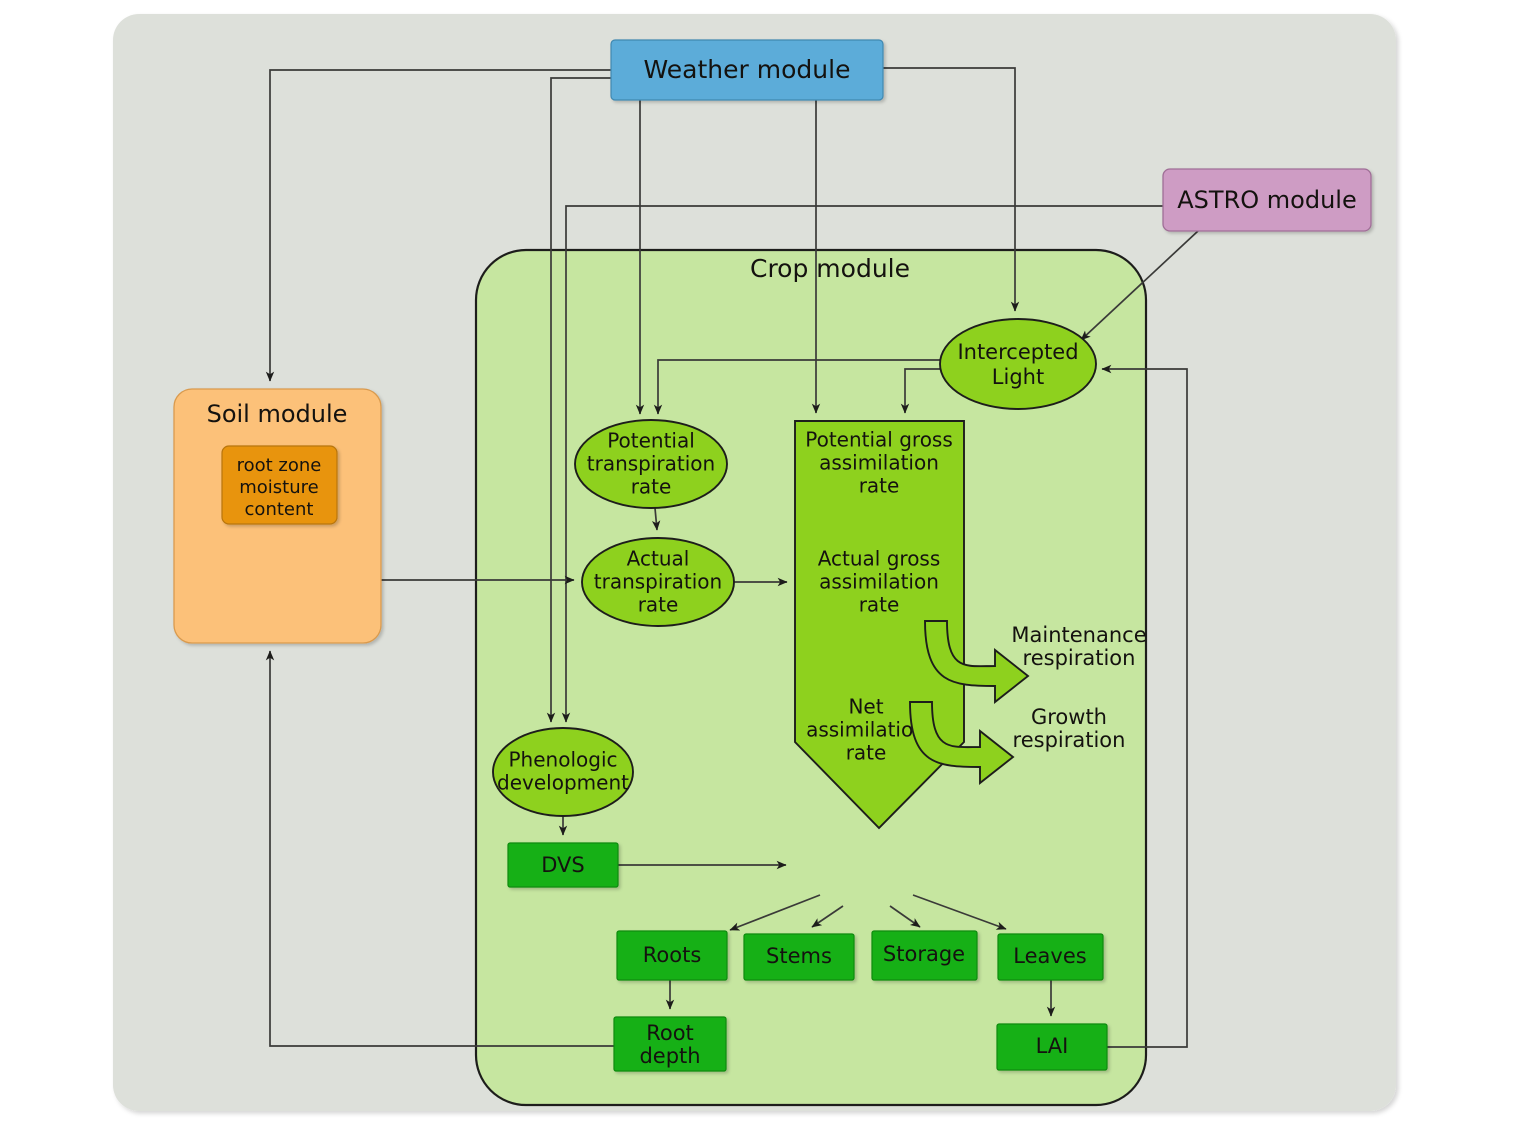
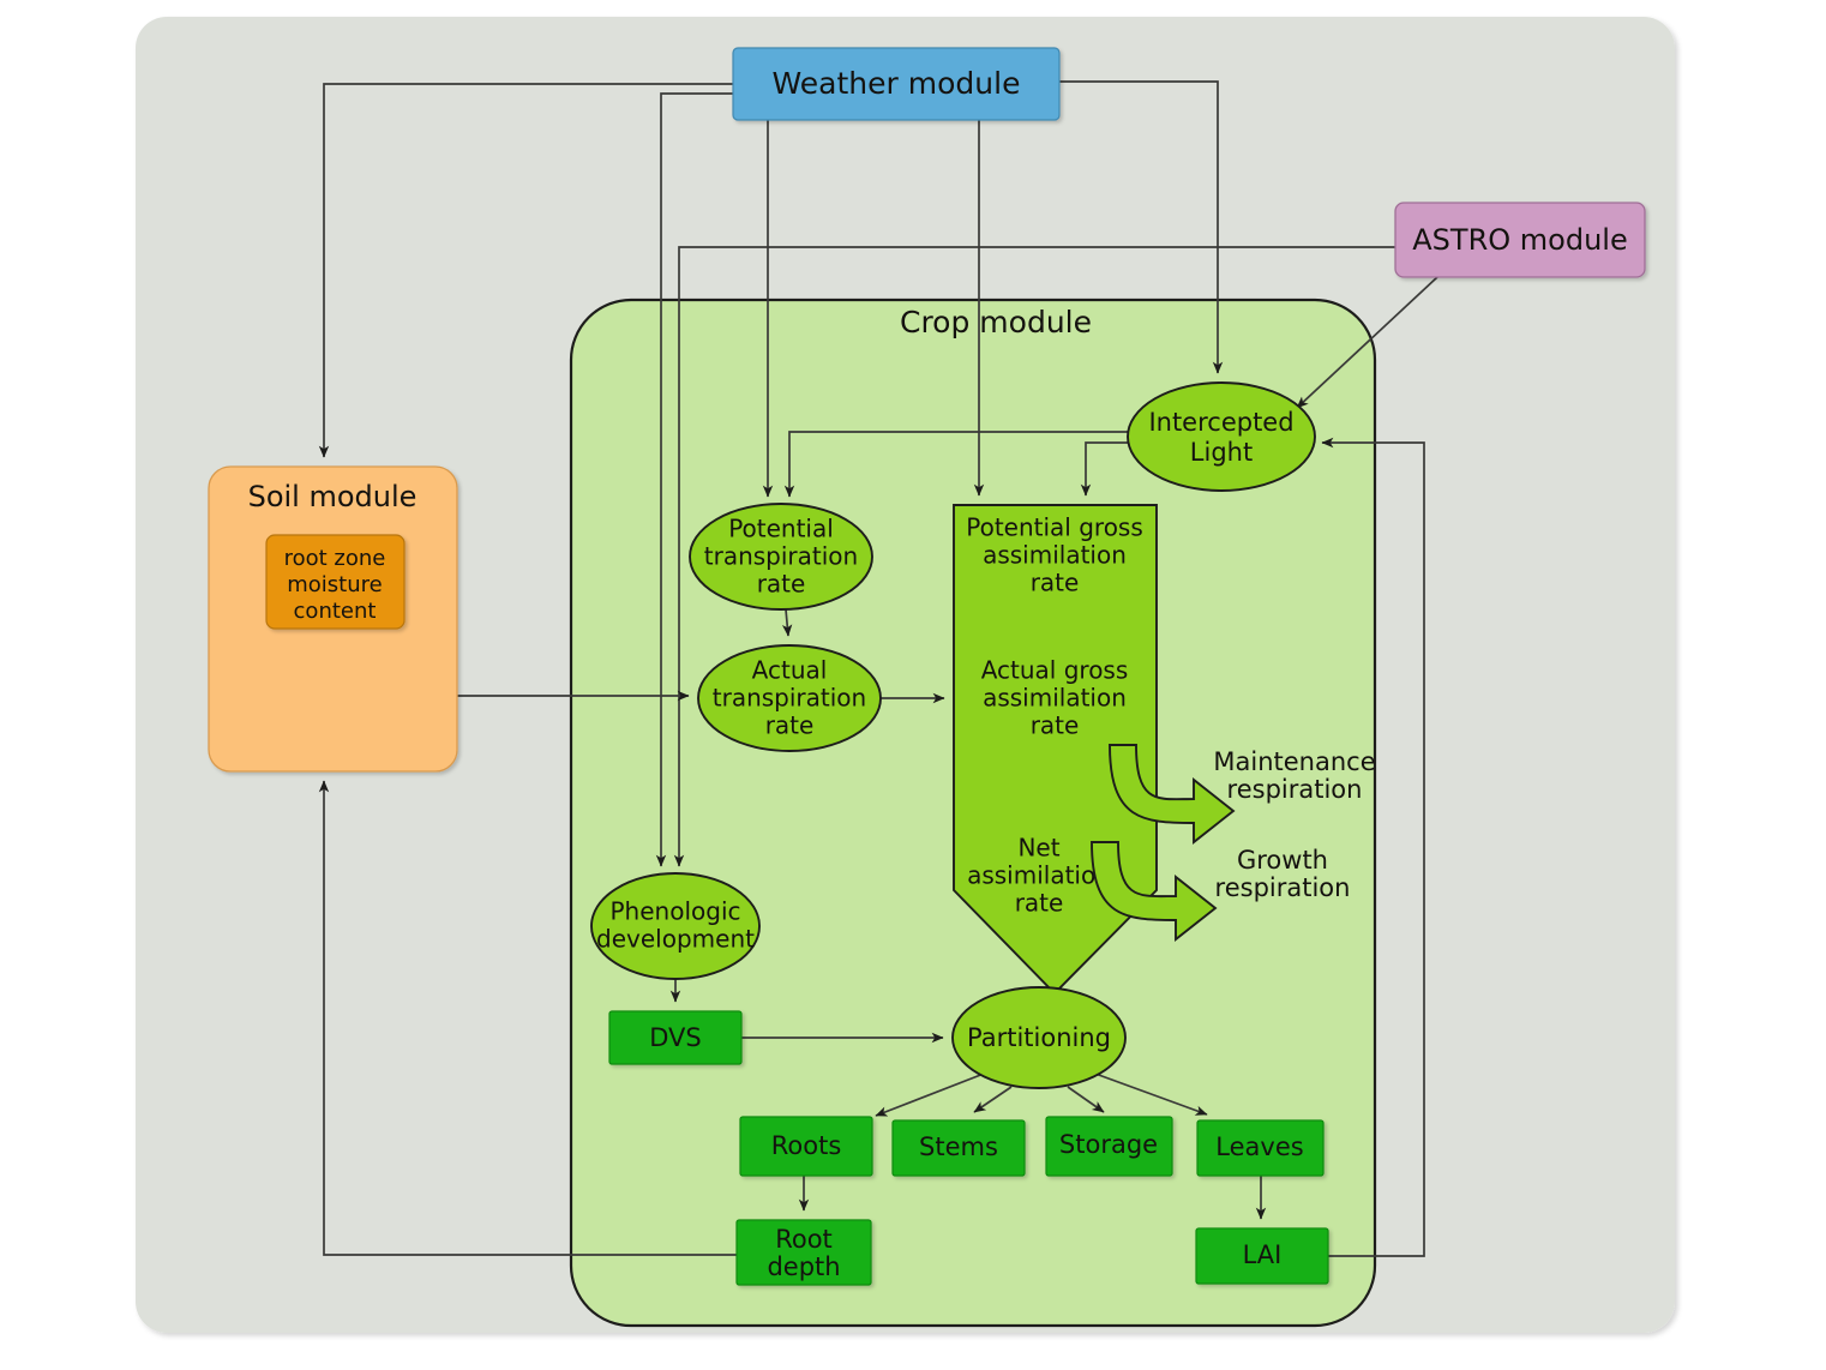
  Weather module
  ASTRO module
  Soil module
  root zone
  moisture
  content
  Crop module
  Potential gross
  assimilation
  rate
  Actual gross
  assimilation
  rate
  Net
  assimilatio
  rate
  Maintenance
  respiration
  Growth
  respiration
  Intercepted
  Light
  Potential
  transpiration
  rate
  Actual
  transpiration
  rate
  Phenologic
  development
+ Partitioning
  DVS
  Roots
  Stems
  Storage
  Leaves
  Root
  depth
  LAI
